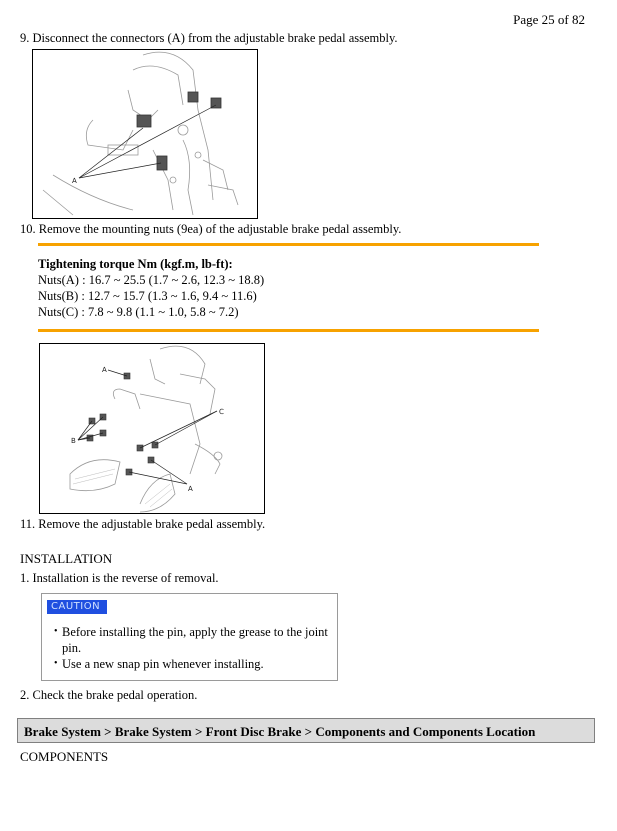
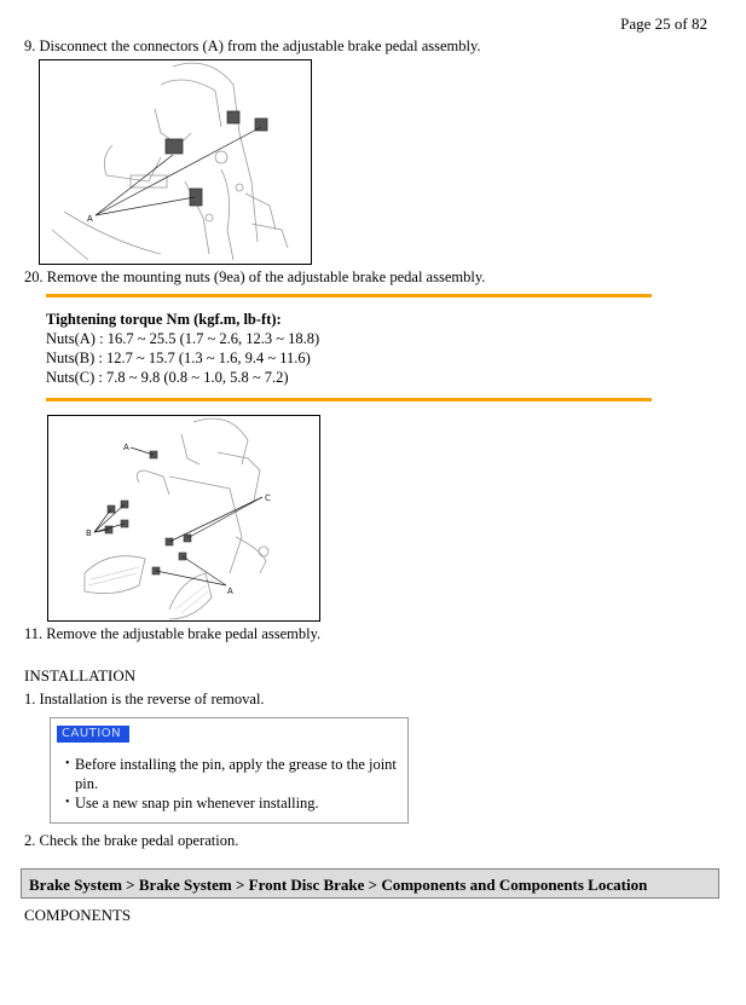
  Page 25 of 82
  9. Disconnect the connectors (A) from the adjustable brake pedal assembly.
  A
- 10. Remove the mounting nuts (9ea) of the adjustable brake pedal assembly.
+ 20. Remove the mounting nuts (9ea) of the adjustable brake pedal assembly.
  Tightening torque Nm (kgf.m, lb-ft):
  Nuts(A) : 16.7 ~ 25.5 (1.7 ~ 2.6, 12.3 ~ 18.8)
  Nuts(B) : 12.7 ~ 15.7 (1.3 ~ 1.6, 9.4 ~ 11.6)
- Nuts(C) : 7.8 ~ 9.8 (1.1 ~ 1.0, 5.8 ~ 7.2)
+ Nuts(C) : 7.8 ~ 9.8 (0.8 ~ 1.0, 5.8 ~ 7.2)
  A
  B
  C
  A
  11. Remove the adjustable brake pedal assembly.
  INSTALLATION
  1. Installation is the reverse of removal.
  CAUTION
  Before installing the pin, apply the grease to the joint pin.
  Use a new snap pin whenever installing.
  2. Check the brake pedal operation.
  Brake System > Brake System > Front Disc Brake > Components and Components Location
  COMPONENTS
